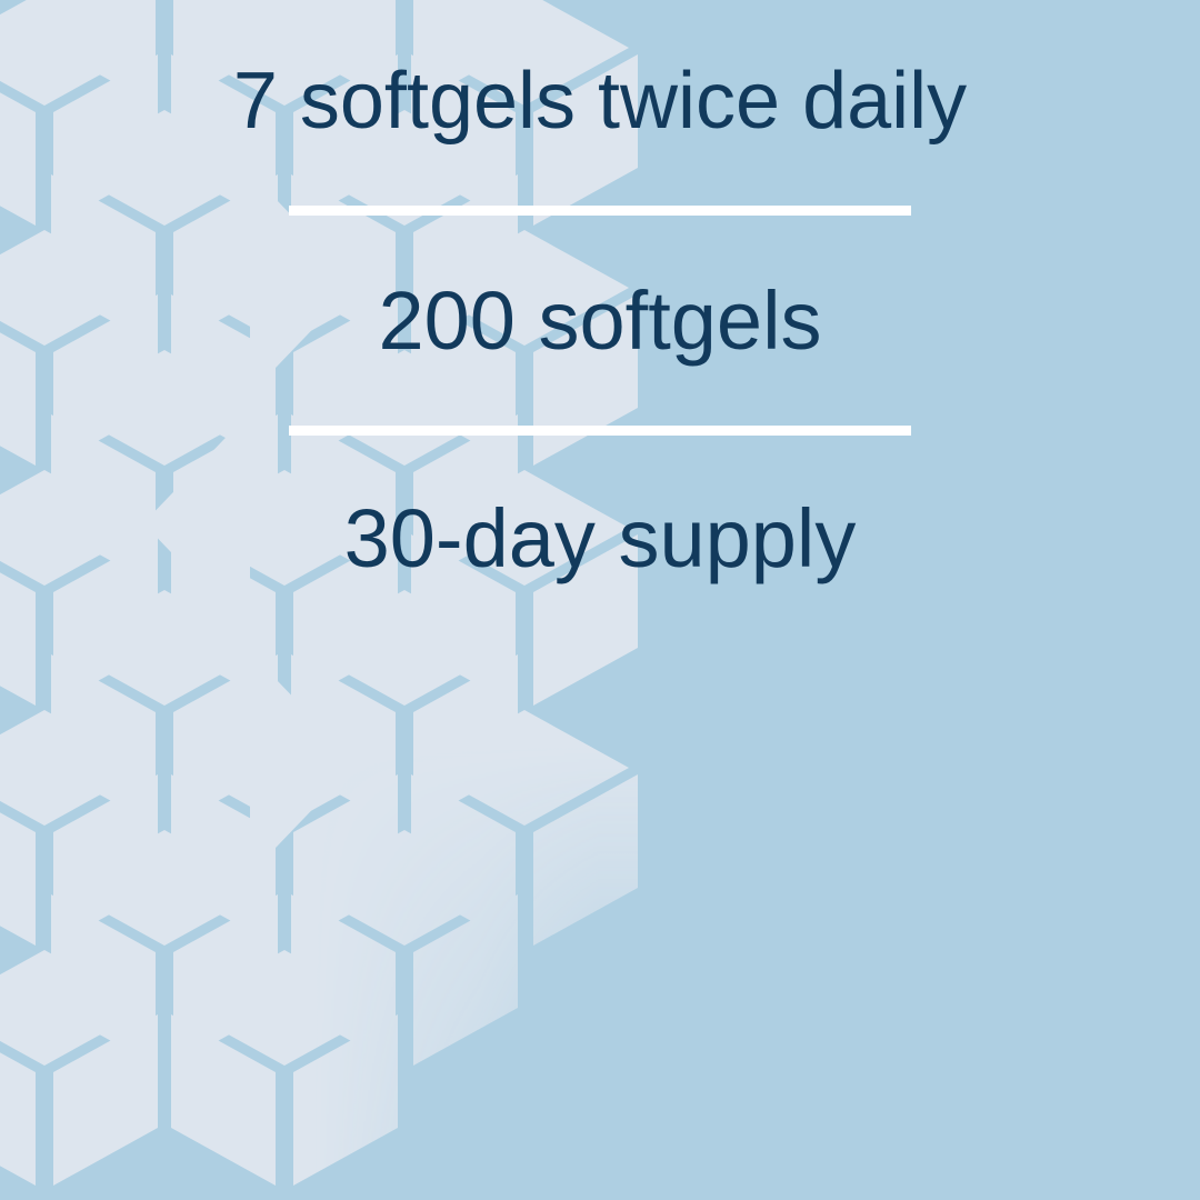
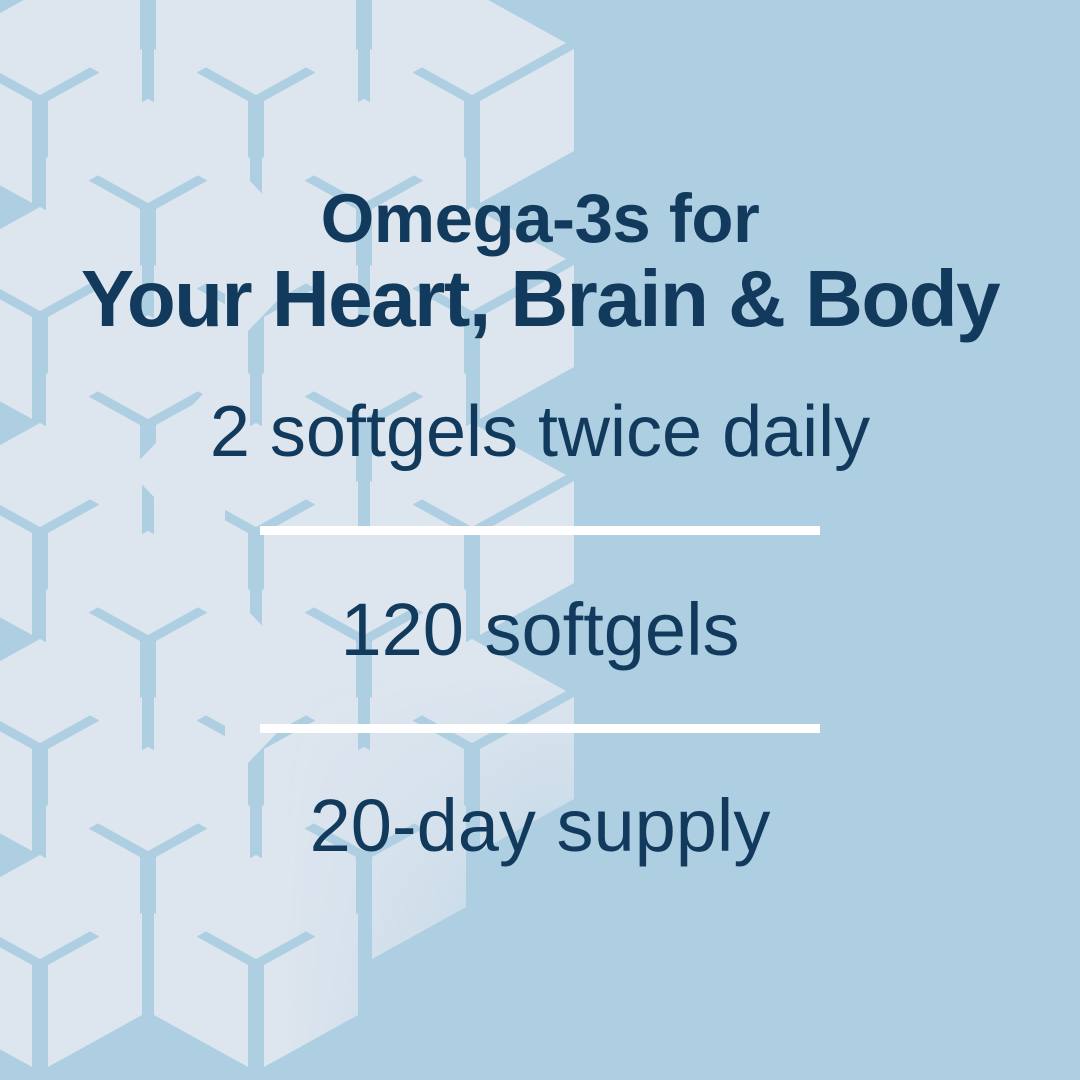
+ Omega-3s for
+ Your Heart, Brain & Body
- 7 softgels twice daily
+ 2 softgels twice daily
- 200 softgels
+ 120 softgels
- 30-day supply
+ 20-day supply
